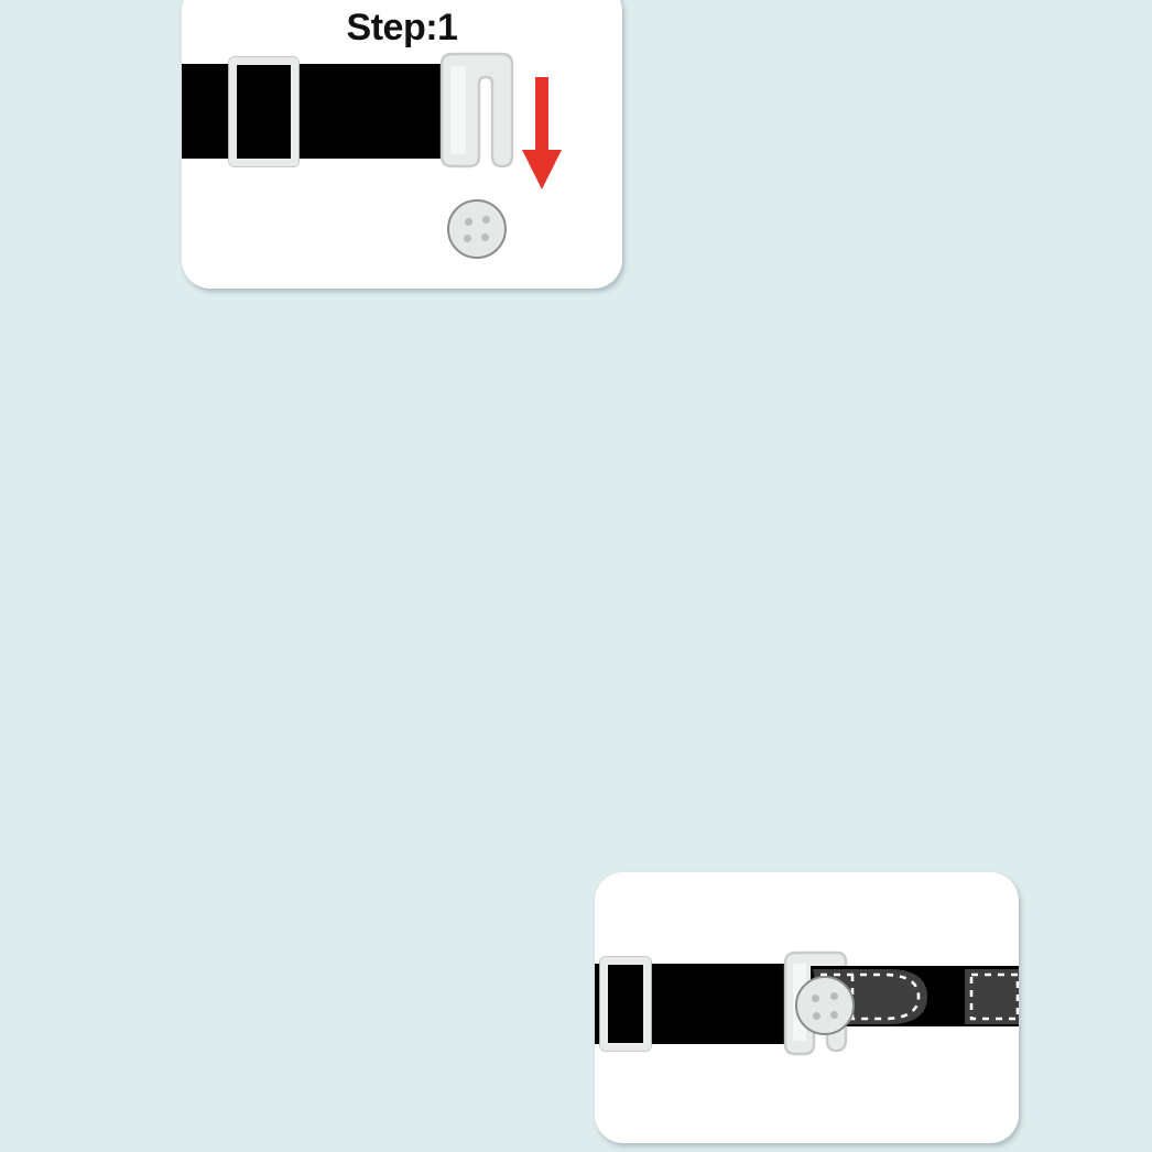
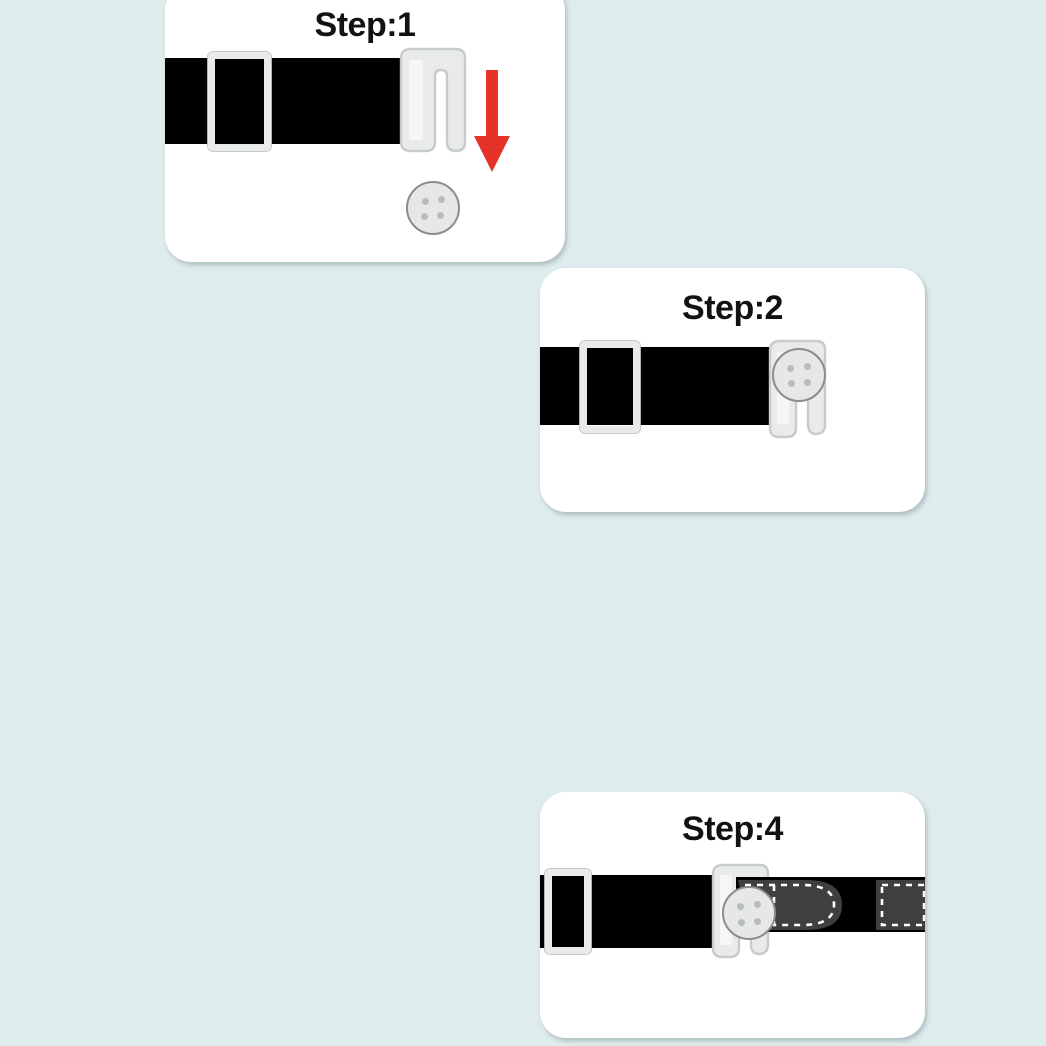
  Step:1
+ Step:2
+ Step:4
